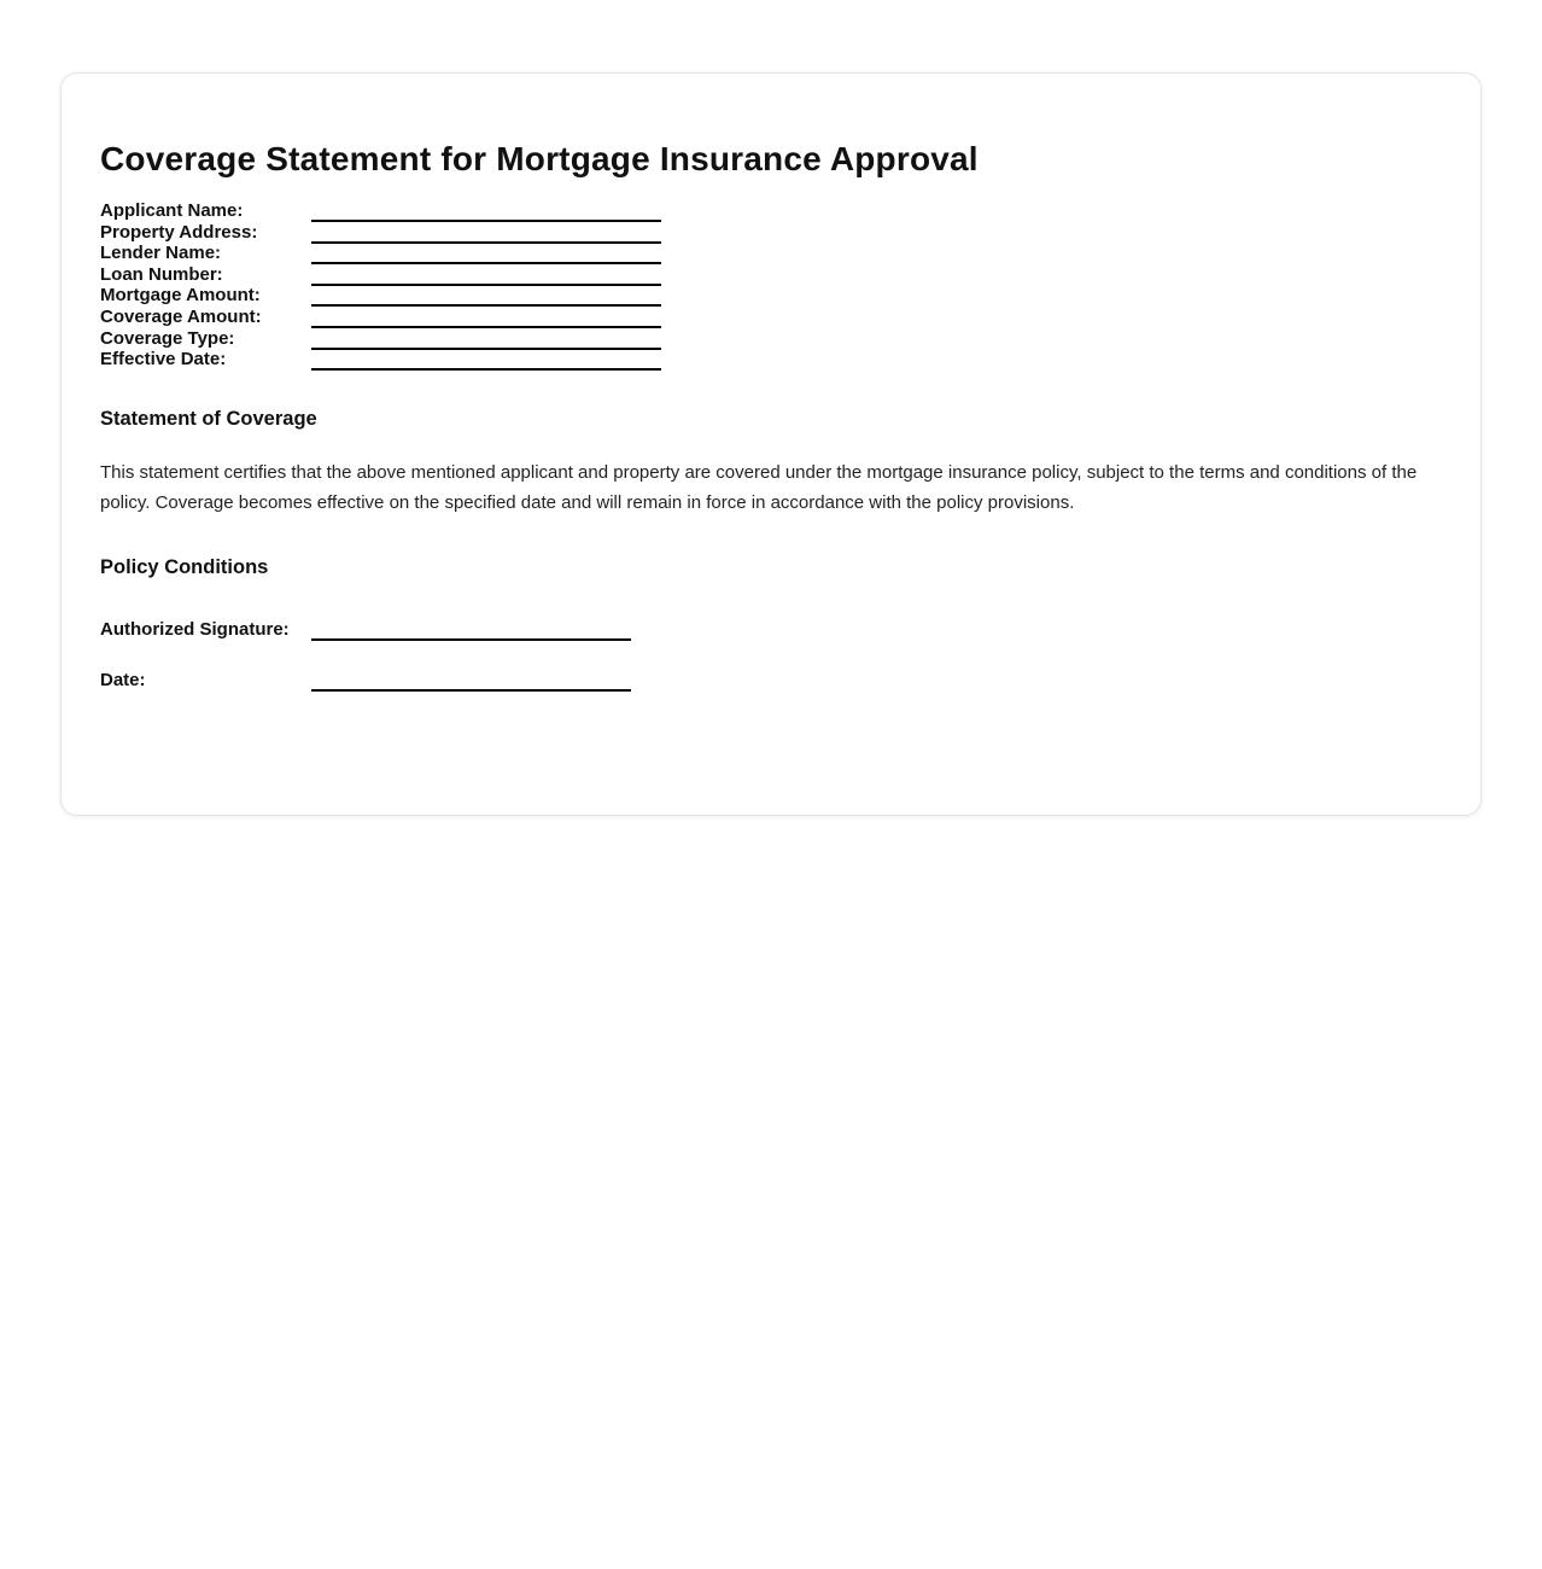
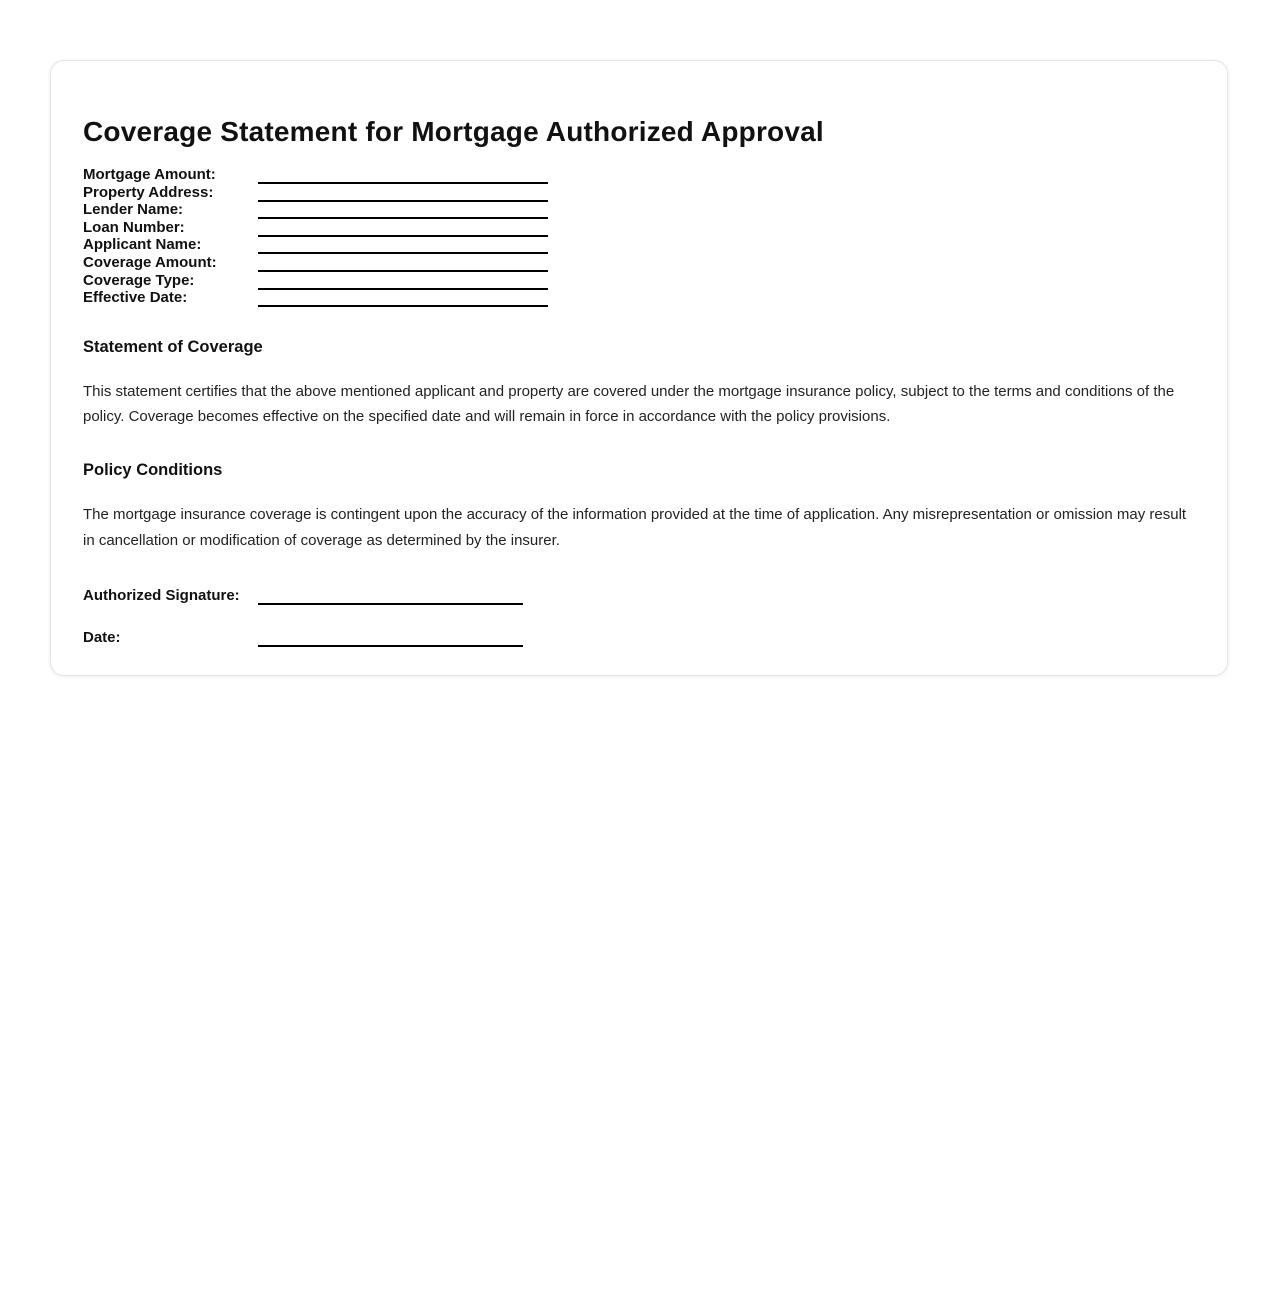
- Coverage Statement for Mortgage Insurance Approval
+ Coverage Statement for Mortgage Authorized Approval
- Applicant Name:
+ Mortgage Amount:
  Property Address:
  Lender Name:
  Loan Number:
- Mortgage Amount:
+ Applicant Name:
  Coverage Amount:
  Coverage Type:
  Effective Date:
  Statement of Coverage
  This statement certifies that the above mentioned applicant and property are covered under the mortgage insurance policy, subject to the terms and conditions of the policy. Coverage becomes effective on the specified date and will remain in force in accordance with the policy provisions.
  Policy Conditions
+ The mortgage insurance coverage is contingent upon the accuracy of the information provided at the time of application. Any misrepresentation or omission may result in cancellation or modification of coverage as determined by the insurer.
  Authorized Signature:
  Date:
